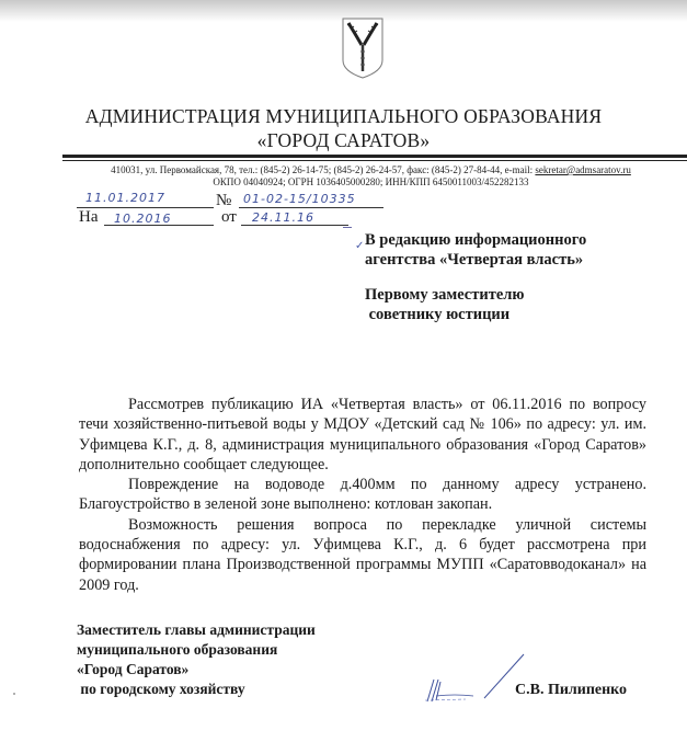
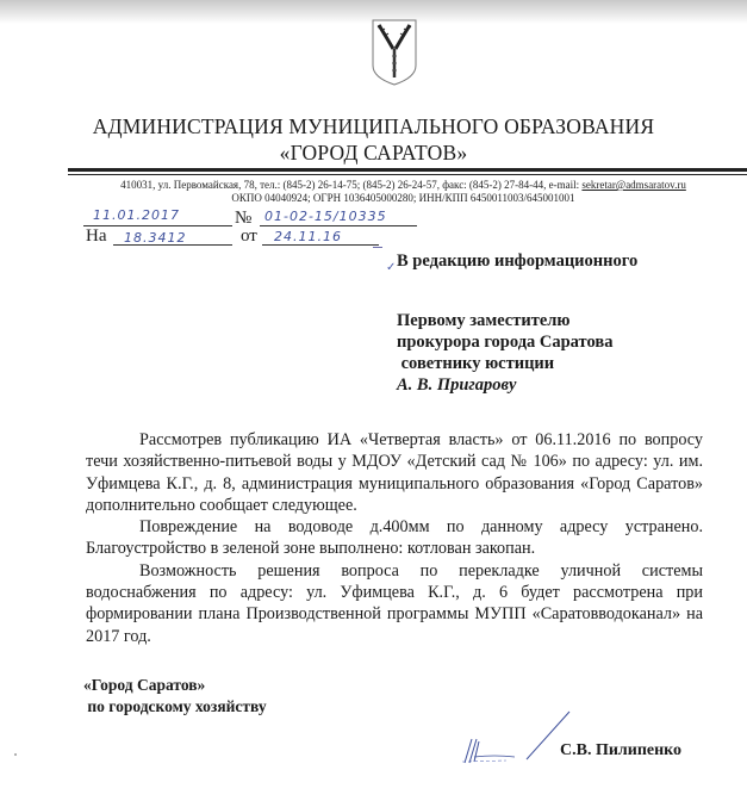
  АДМИНИСТРАЦИЯ МУНИЦИПАЛЬНОГО ОБРАЗОВАНИЯ
  «ГОРОД САРАТОВ»
  410031, ул. Первомайская, 78, тел.: (845-2) 26-14-75; (845-2) 26-24-57, факс: (845-2) 27-84-44, e-mail: sekretar@admsaratov.ru
- ОКПО 04040924; ОГРН 1036405000280; ИНН/КПП 6450011003/452282133
+ ОКПО 04040924; ОГРН 1036405000280; ИНН/КПП 6450011003/645001001
  11.01.2017
  №
  01-02-15/10335
  На
- 10.2016
+ 18.3412
  от
  24.11.16
  ✓
  В редакцию информационного
- агентства «Четвертая власть»
  Первому заместителю
+ прокурора города Саратова
  советнику юстиции
+ А. В. Пригарову
  Рассмотрев публикацию ИА «Четвертая власть» от 06.11.2016 по вопросу течи хозяйственно-питьевой воды у МДОУ «Детский сад № 106» по адресу: ул. им. Уфимцева К.Г., д. 8, администрация муниципального образования «Город Саратов» дополнительно сообщает следующее.
  Повреждение на водоводе д.400мм по данному адресу устранено. Благоустройство в зеленой зоне выполнено: котлован закопан.
- Возможность решения вопроса по перекладке уличной системы водоснабжения по адресу: ул. Уфимцева К.Г., д. 6 будет рассмотрена при формировании плана Производственной программы МУПП «Саратовводоканал» на 2009 год.
+ Возможность решения вопроса по перекладке уличной системы водоснабжения по адресу: ул. Уфимцева К.Г., д. 6 будет рассмотрена при формировании плана Производственной программы МУПП «Саратовводоканал» на 2017 год.
- Заместитель главы администрации
- муниципального образования
  «Город Саратов»
  по городскому хозяйству
  С.В. Пилипенко
